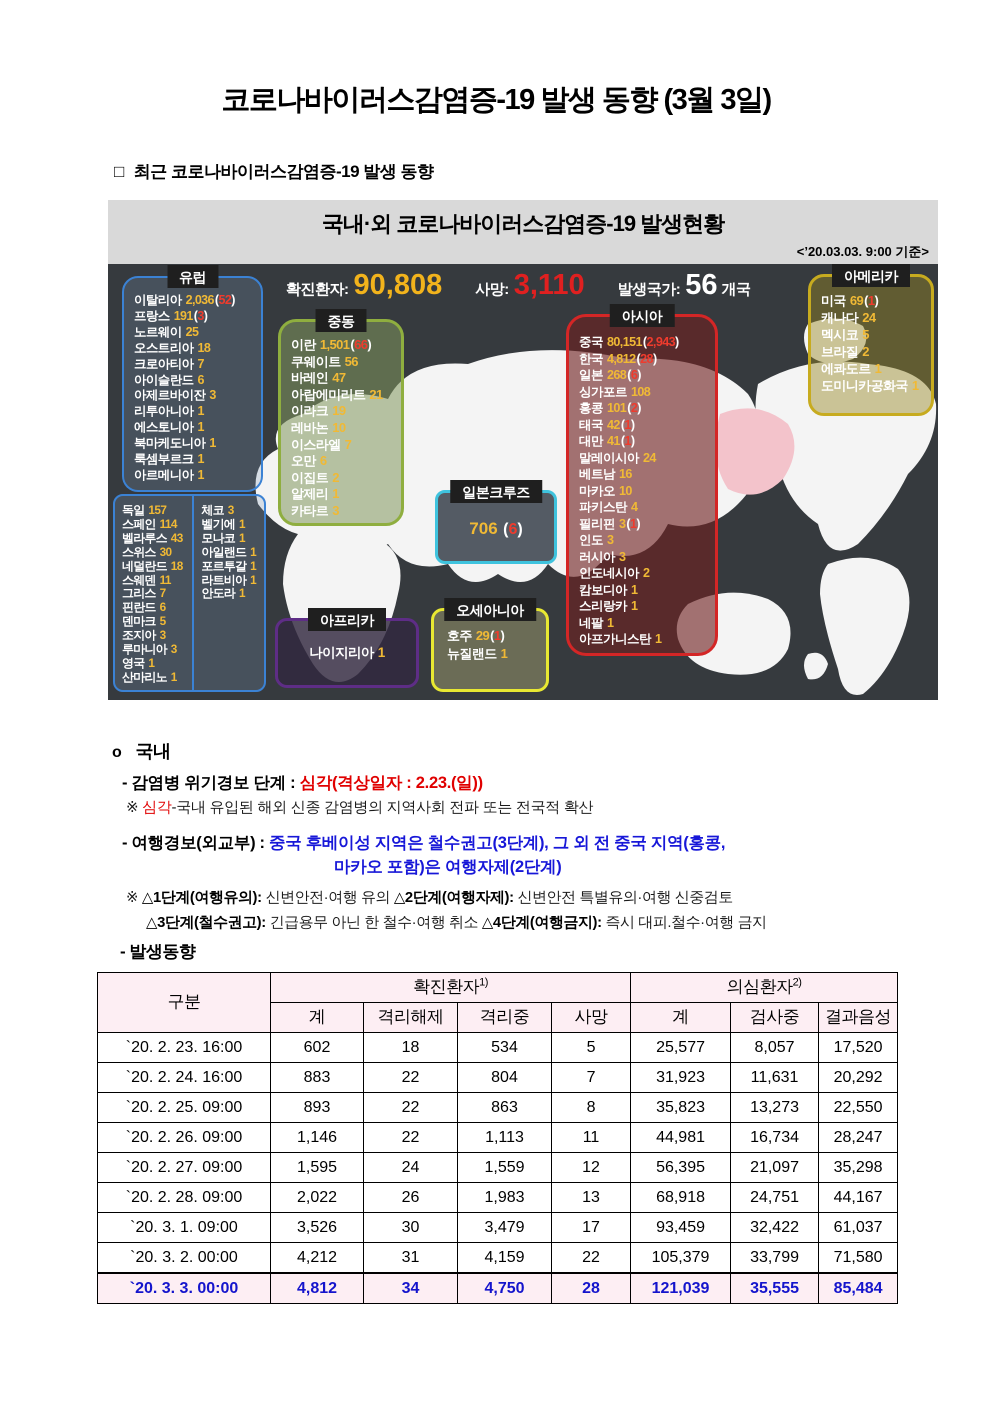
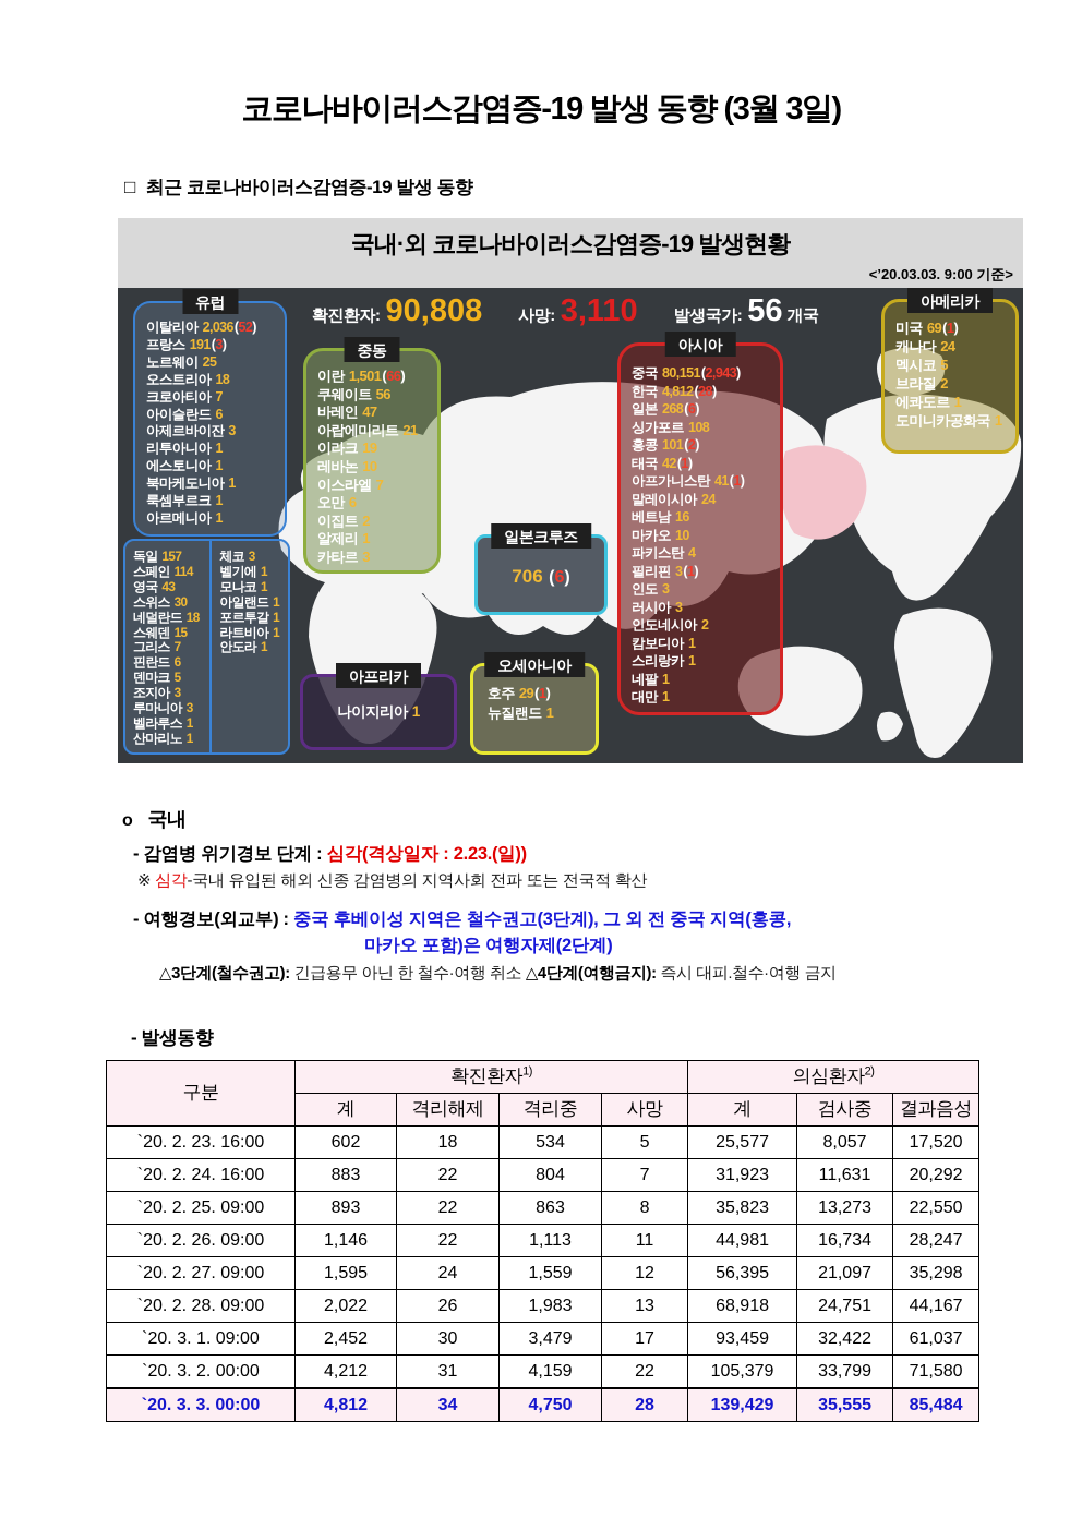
  코로나바이러스감염증-19 발생 동향 (3월 3일)
  □ 최근 코로나바이러스감염증-19 발생 동향
  국내·외 코로나바이러스감염증-19 발생현황
  <’20.03.03. 9:00 기준>
  확진환자:
  90,808
  사망:
  3,110
  발생국가:
  56
  개국
  유럽
  이탈리아 2,036 52
  프랑스 191 3
  노르웨이 25
  오스트리아 18
  크로아티아 7
  아이슬란드 6
  아제르바이잔 3
  리투아니아 1
  에스토니아 1
  북마케도니아 1
  룩셈부르크 1
  아르메니아 1
  독일 157
  스페인 114
- 벨라루스 43
+ 영국 43
  스위스 30
  네덜란드 18
- 스웨덴 11
+ 스웨덴 15
  그리스 7
  핀란드 6
  덴마크 5
  조지아 3
  루마니아 3
- 영국 1
+ 벨라루스 1
  산마리노 1
  체코 3
  벨기에 1
  모나코 1
  아일랜드 1
  포르투갈 1
  라트비아 1
  안도라 1
  중동
  이란 1,501 66
  쿠웨이트 56
  바레인 47
  아랍에미리트 21
  이라크 19
  레바논 10
  이스라엘 7
  오만 6
  이집트 2
  알제리 1
  카타르 3
  아시아
  중국 80,151 2,943
  한국 4,812 28
  일본 268 6
  싱가포르 108
  홍콩 101 2
  태국 42 1
- 대만 41 1
+ 아프가니스탄 41 1
  말레이시아 24
  베트남 16
  마카오 10
  파키스탄 4
  필리핀 3 1
  인도 3
  러시아 3
  인도네시아 2
  캄보디아 1
  스리랑카 1
  네팔 1
- 아프가니스탄 1
+ 대만 1
  아메리카
  미국 69 1
  캐나다 24
  멕시코 5
  브라질 2
  에콰도르 1
  도미니카공화국 1
  일본크루즈
  706 6
  아프리카
  나이지리아 1
  오세아니아
  호주 29 1
  뉴질랜드 1
  o 국내
  - 감염병 위기경보 단계 : 심각(격상일자 : 2.23.(일))
  ※ 심각-국내 유입된 해외 신종 감염병의 지역사회 전파 또는 전국적 확산
  - 여행경보(외교부) : 중국 후베이성 지역은 철수권고(3단계), 그 외 전 중국 지역(홍콩,
  마카오 포함)은 여행자제(2단계)
- ※ △1단계(여행유의): 신변안전·여행 유의 △2단계(여행자제): 신변안전 특별유의·여행 신중검토
  △3단계(철수권고): 긴급용무 아닌 한 철수·여행 취소 △4단계(여행금지): 즉시 대피.철수·여행 금지
  - 발생동향
  구분	확진환자1)	의심환자2)
  	계	격리해제	격리중	사망	계	검사중	결과음성
  `20. 2. 23. 16:00	602	18	534	5	25,577	8,057	17,520
  `20. 2. 24. 16:00	883	22	804	7	31,923	11,631	20,292
  `20. 2. 25. 09:00	893	22	863	8	35,823	13,273	22,550
  `20. 2. 26. 09:00	1,146	22	1,113	11	44,981	16,734	28,247
  `20. 2. 27. 09:00	1,595	24	1,559	12	56,395	21,097	35,298
  `20. 2. 28. 09:00	2,022	26	1,983	13	68,918	24,751	44,167
- `20. 3. 1. 09:00	3,526	30	3,479	17	93,459	32,422	61,037
+ `20. 3. 1. 09:00	2,452	30	3,479	17	93,459	32,422	61,037
  `20. 3. 2. 00:00	4,212	31	4,159	22	105,379	33,799	71,580
- `20. 3. 3. 00:00	4,812	34	4,750	28	121,039	35,555	85,484
+ `20. 3. 3. 00:00	4,812	34	4,750	28	139,429	35,555	85,484
